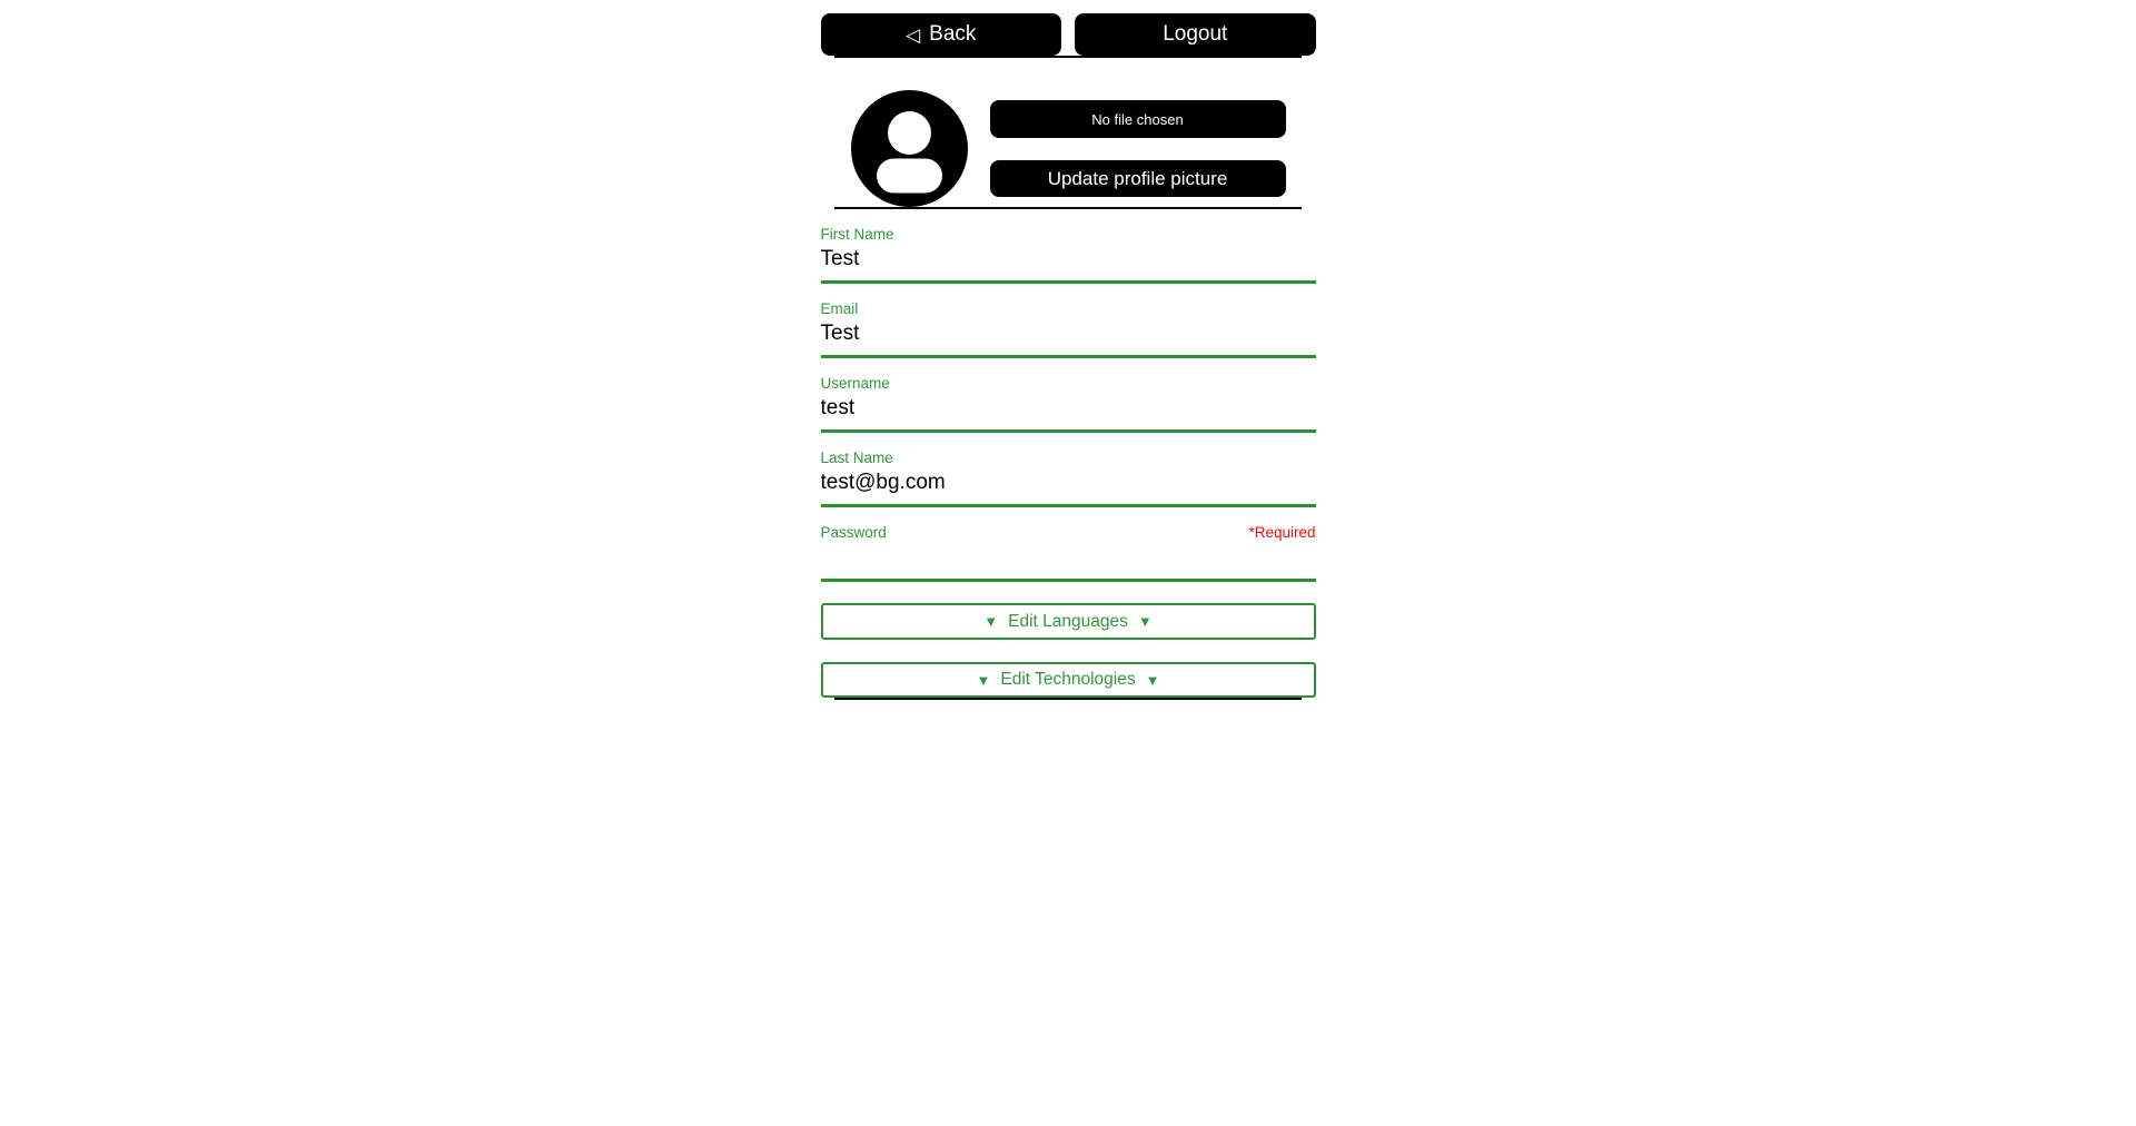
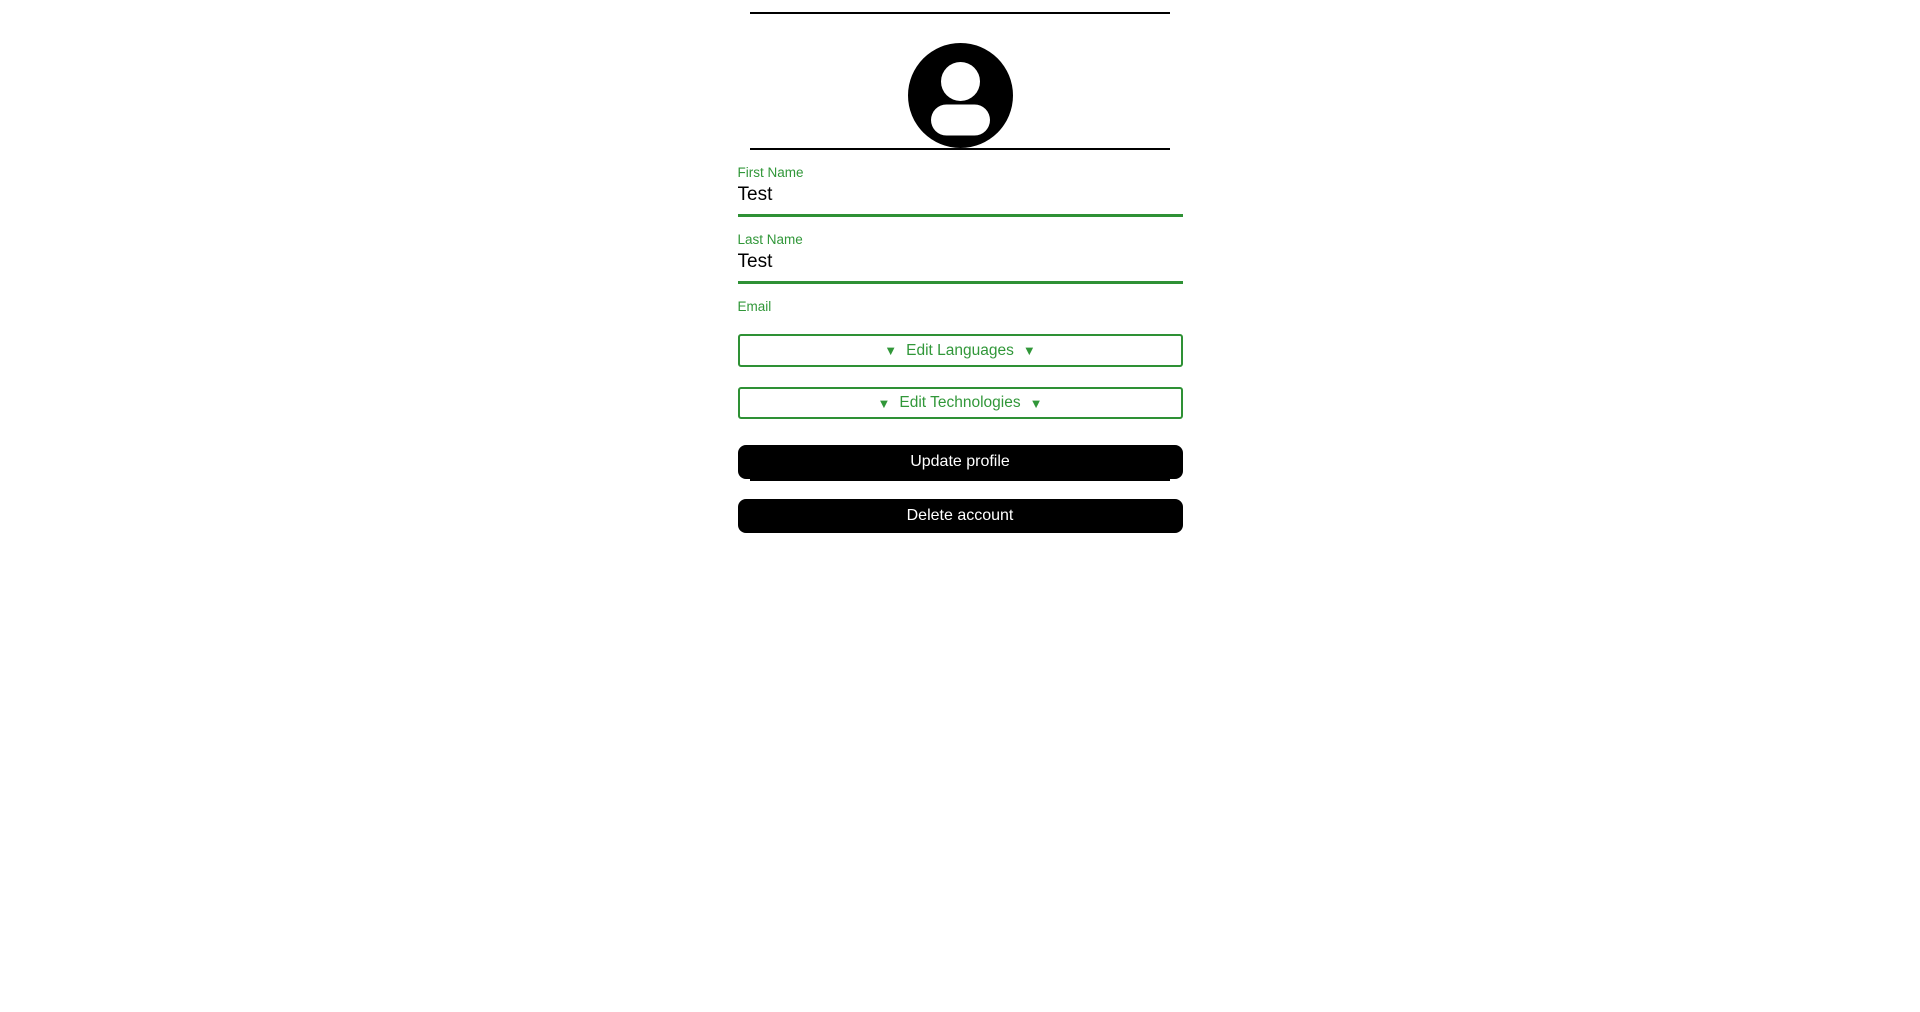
- ◁
- Back
- Logout
- No file chosen
- Update profile picture
  First Name
  Test
- Email
+ Last Name
  Test
- Username
- test
- Last Name
+ Email
- test@bg.com
- Password
- *Required
  ▼
  Edit Languages
  ▼
  ▼
  Edit Technologies
  ▼
+ Update profile
+ Delete account
